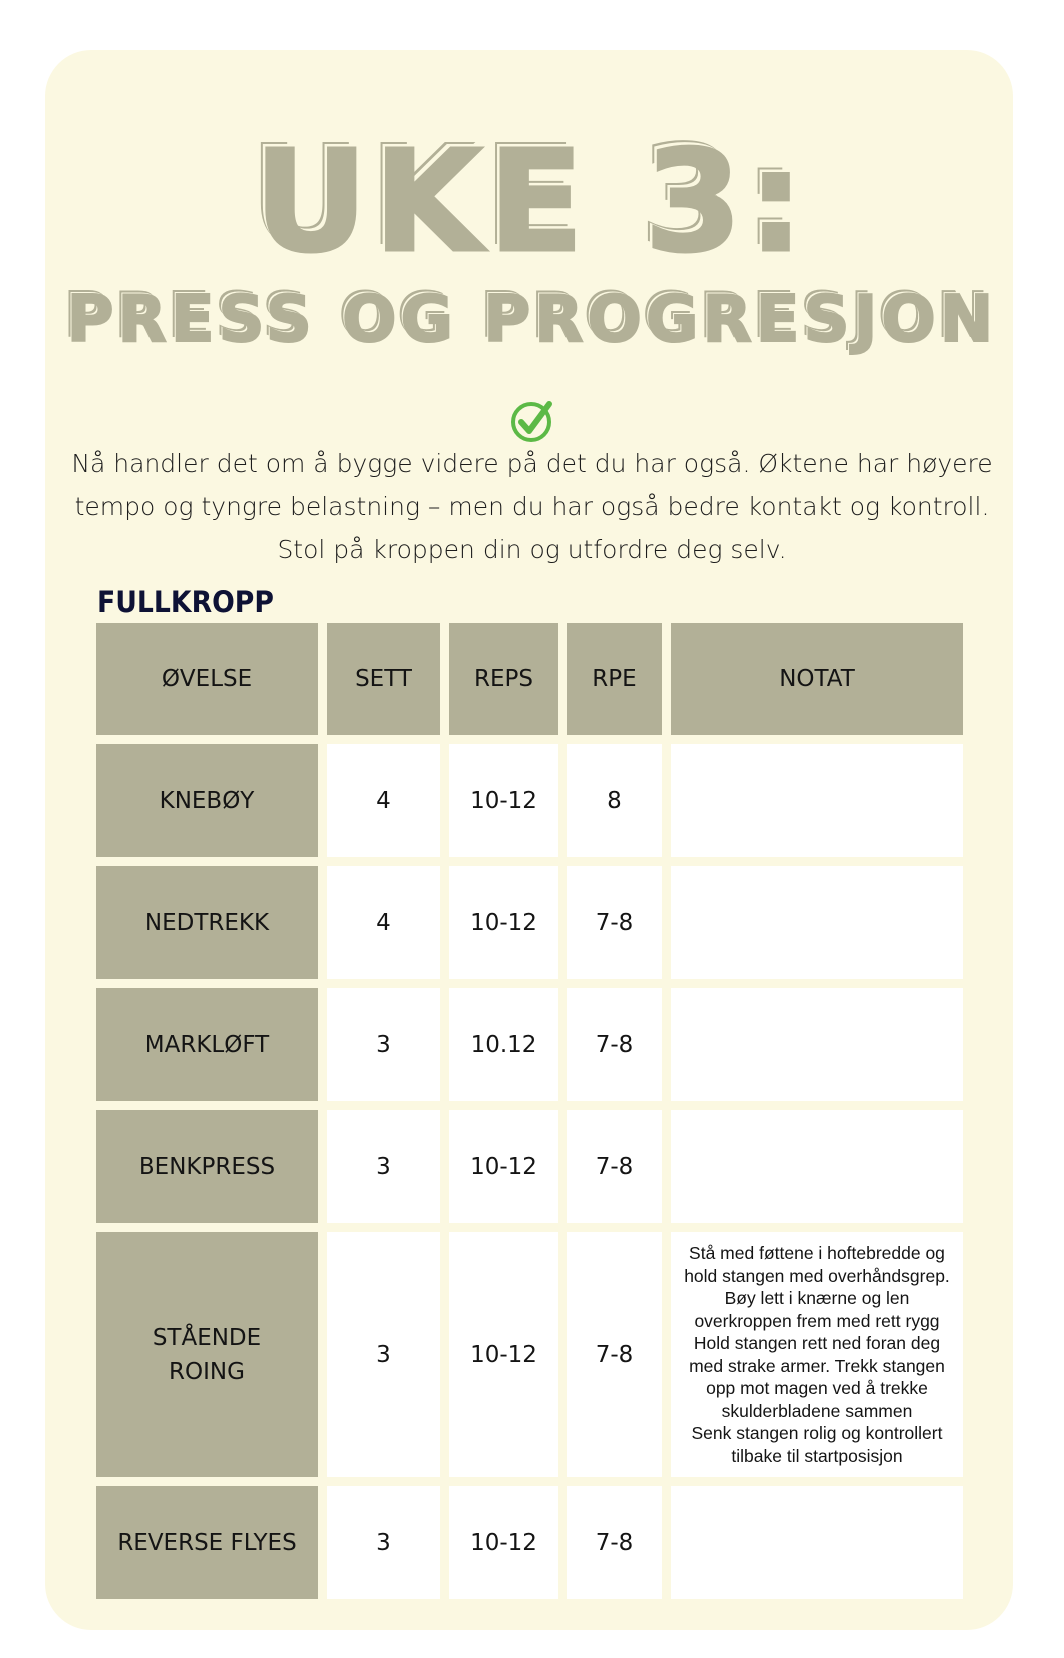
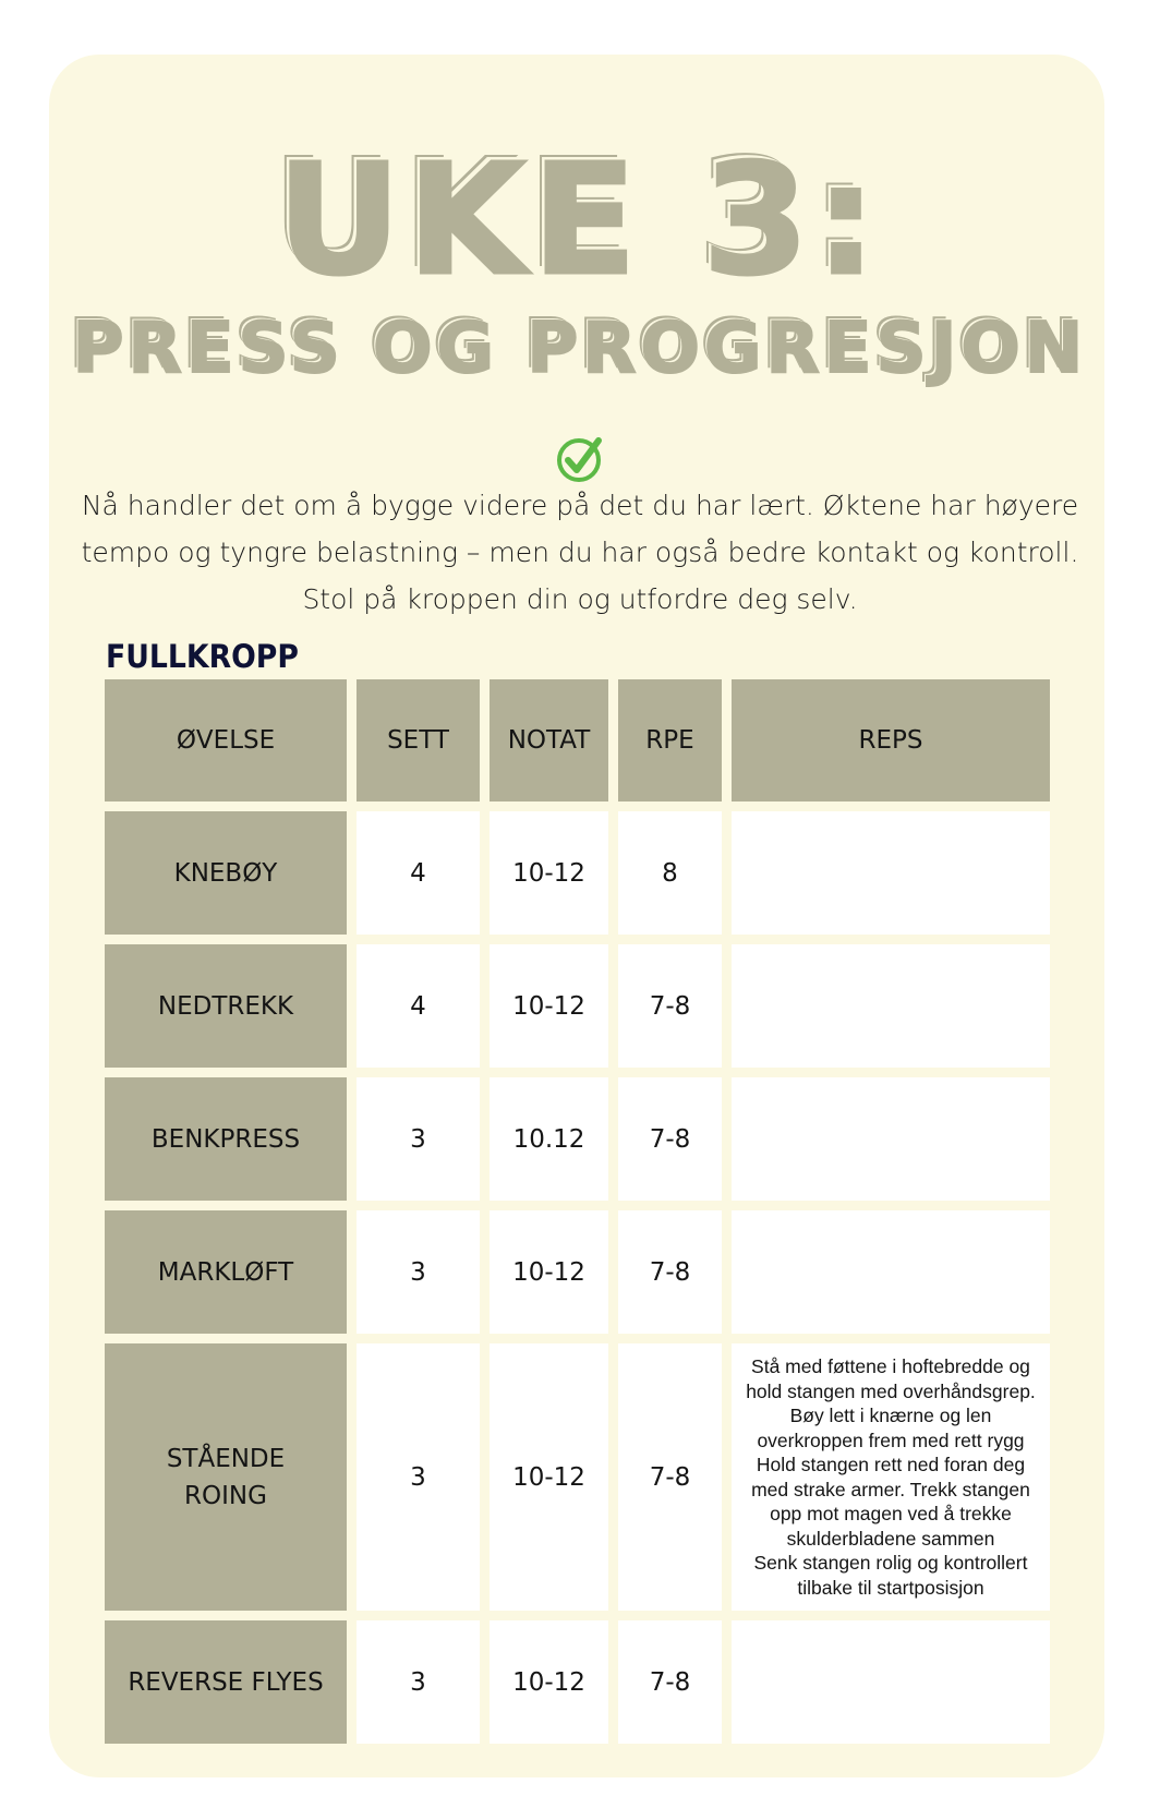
  UKE 3:
  PRESS OG PROGRESJON
- Nå handler det om å bygge videre på det du har også. Øktene har høyere tempo og tyngre belastning – men du har også bedre kontakt og kontroll. Stol på kroppen din og utfordre deg selv.
+ Nå handler det om å bygge videre på det du har lært. Øktene har høyere tempo og tyngre belastning – men du har også bedre kontakt og kontroll. Stol på kroppen din og utfordre deg selv.
  FULLKROPP
  ØVELSE
  SETT
- REPS
+ NOTAT
  RPE
- NOTAT
+ REPS
  KNEBØY
  4
  10-12
  8
  NEDTREKK
  4
  10-12
  7-8
- MARKLØFT
+ BENKPRESS
  3
  10.12
  7-8
- BENKPRESS
+ MARKLØFT
  3
  10-12
  7-8
  STÅENDE
  ROING
  3
  10-12
  7-8
  Stå med føttene i hoftebredde og
  hold stangen med overhåndsgrep.
  Bøy lett i knærne og len
  overkroppen frem med rett rygg
  Hold stangen rett ned foran deg
  med strake armer. Trekk stangen
  opp mot magen ved å trekke
  skulderbladene sammen
  Senk stangen rolig og kontrollert
  tilbake til startposisjon
  REVERSE FLYES
  3
  10-12
  7-8
